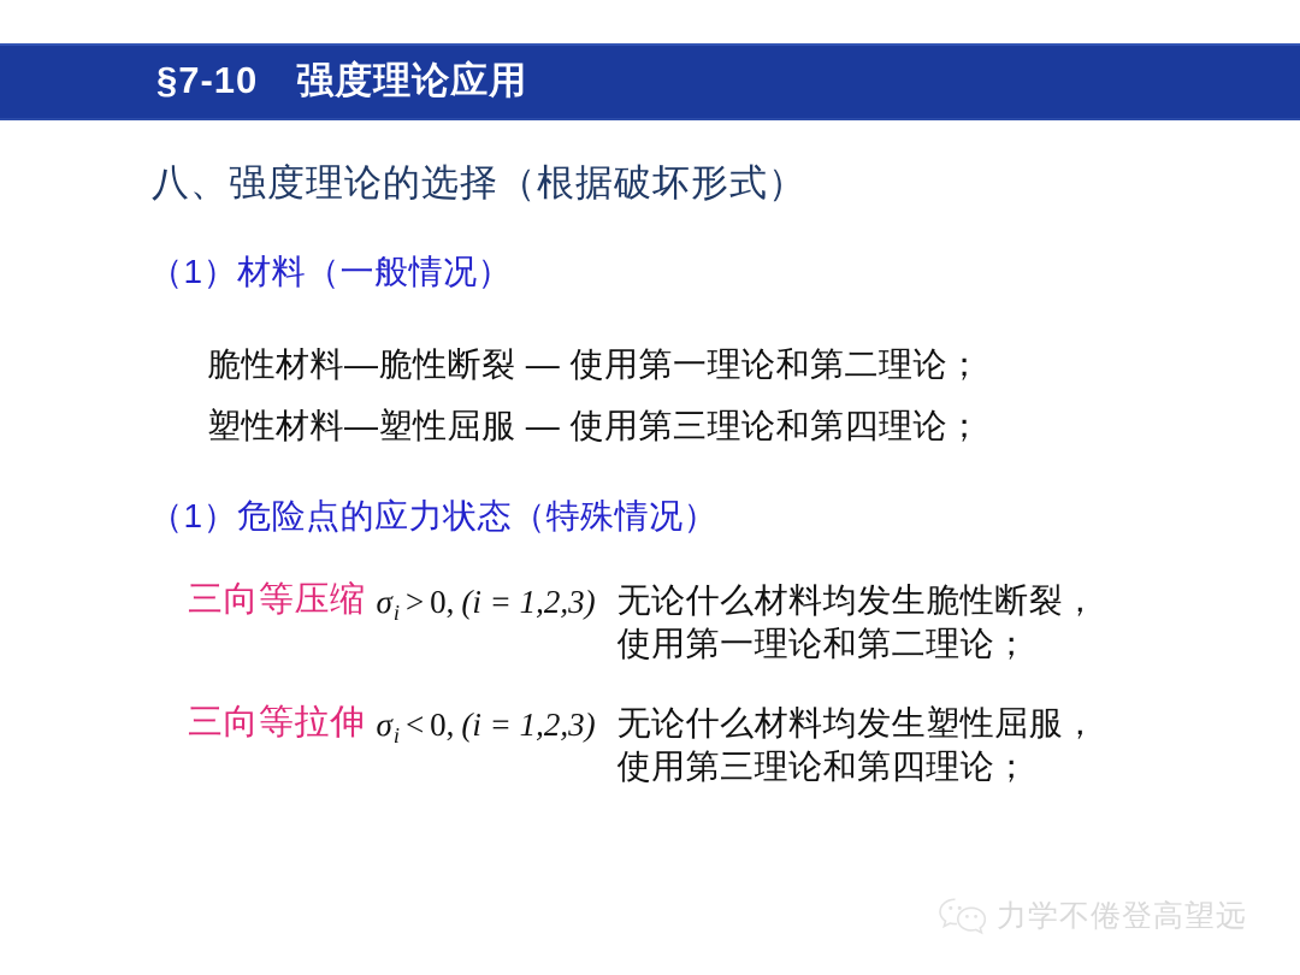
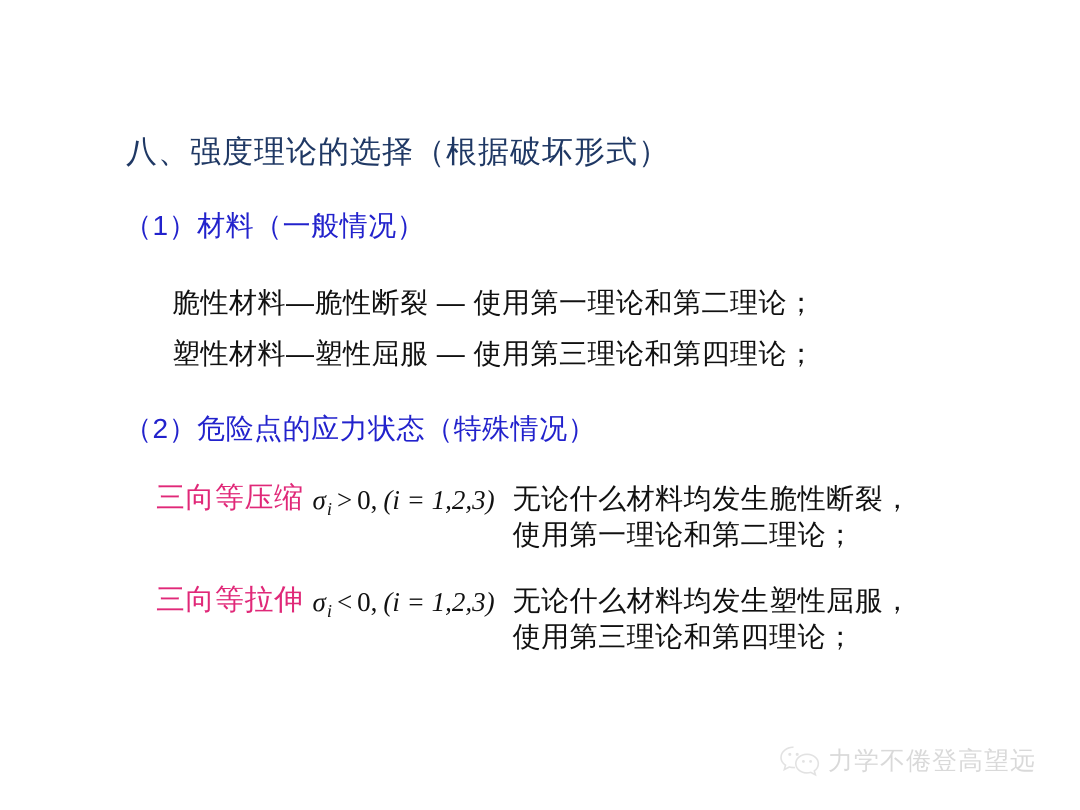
- §7-10 强度理论应用
  八、强度理论的选择（根据破坏形式）
  （1）材料（一般情况）
  脆性材料—脆性断裂 ― 使用第一理论和第二理论；
  塑性材料—塑性屈服 ― 使用第三理论和第四理论；
- （1）危险点的应力状态（特殊情况）
+ （2）危险点的应力状态（特殊情况）
  三向等压缩
  σi > 0, (i = 1,2,3)
  无论什么材料均发生脆性断裂，
  使用第一理论和第二理论；
  三向等拉伸
  σi < 0, (i = 1,2,3)
  无论什么材料均发生塑性屈服，
  使用第三理论和第四理论；
  力学不倦登高望远
